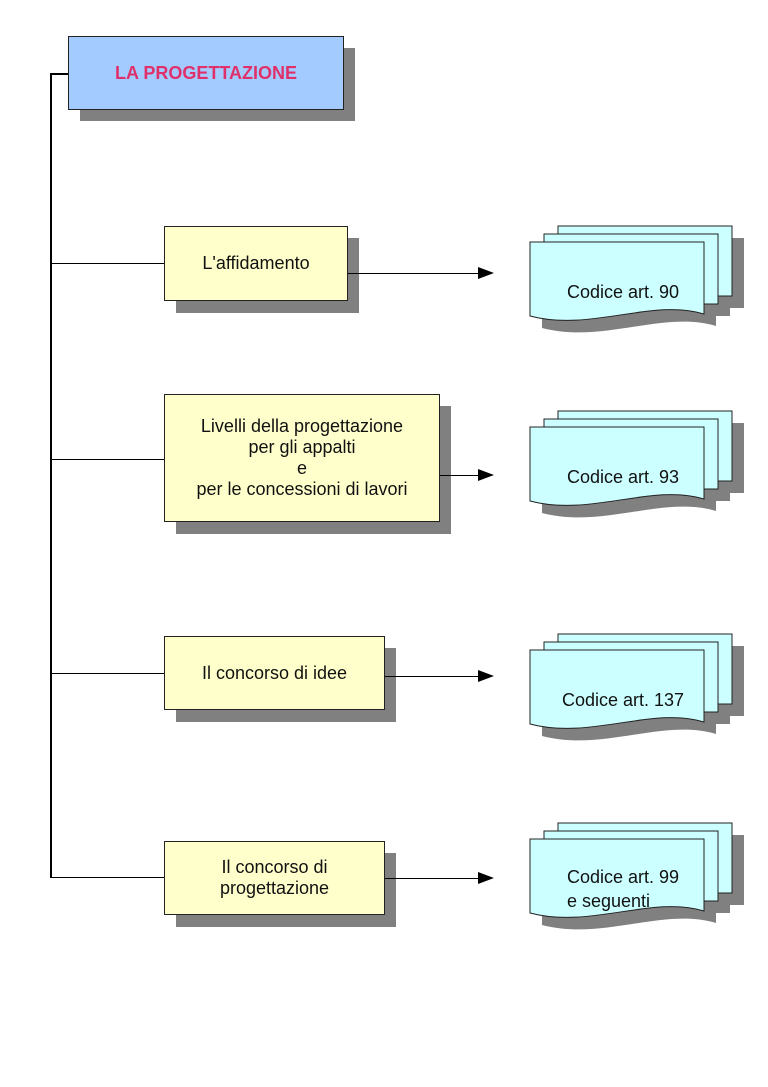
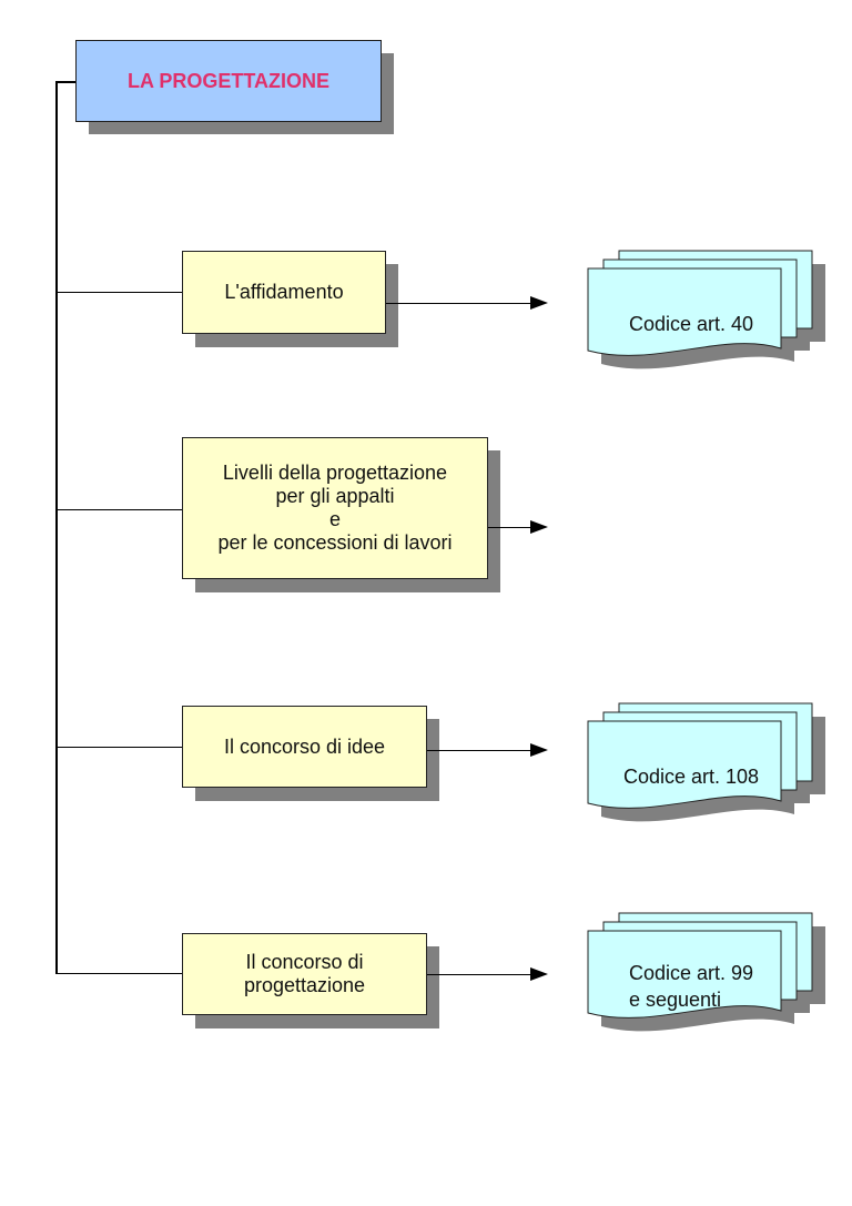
  LA PROGETTAZIONE
  L'affidamento
- Codice art. 90
+ Codice art. 40
  Livelli della progettazione
  per gli appalti
  e
  per le concessioni di lavori
- Codice art. 93
  Il concorso di idee
- Codice art. 137
+ Codice art. 108
  Il concorso di
  progettazione
  Codice art. 99
  e seguenti
